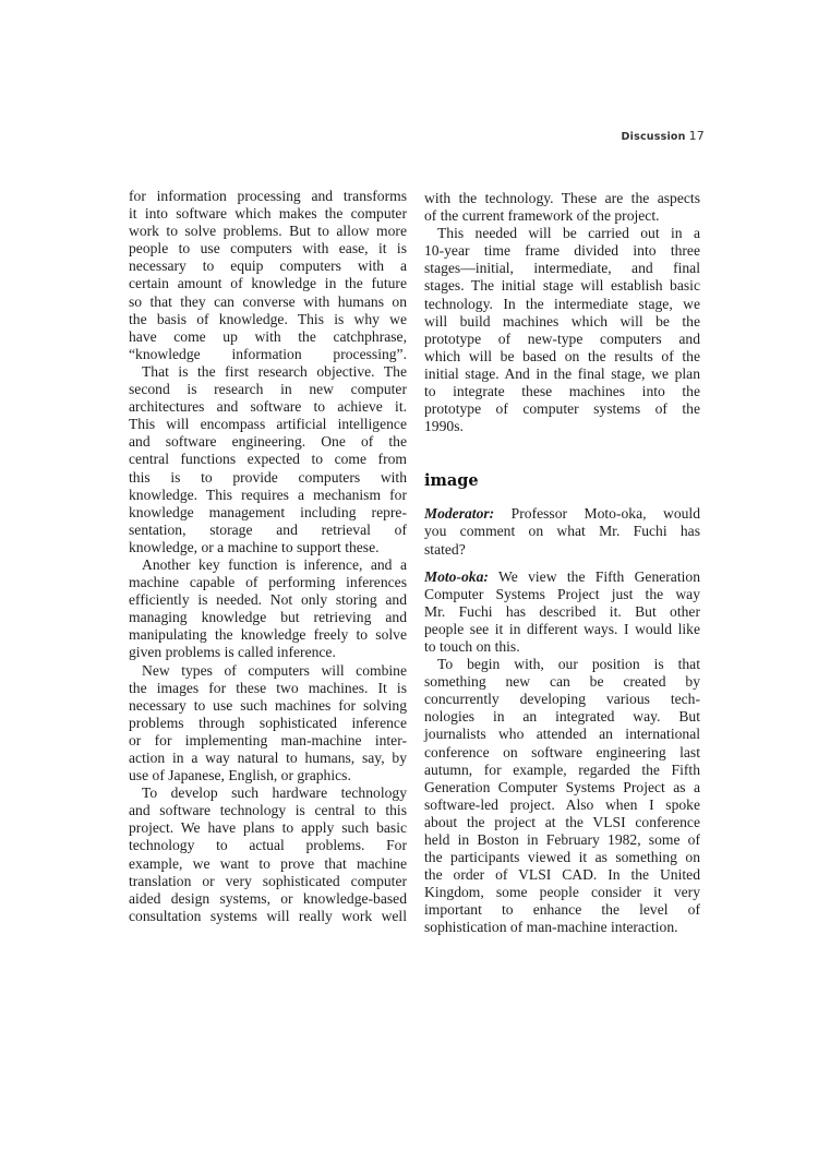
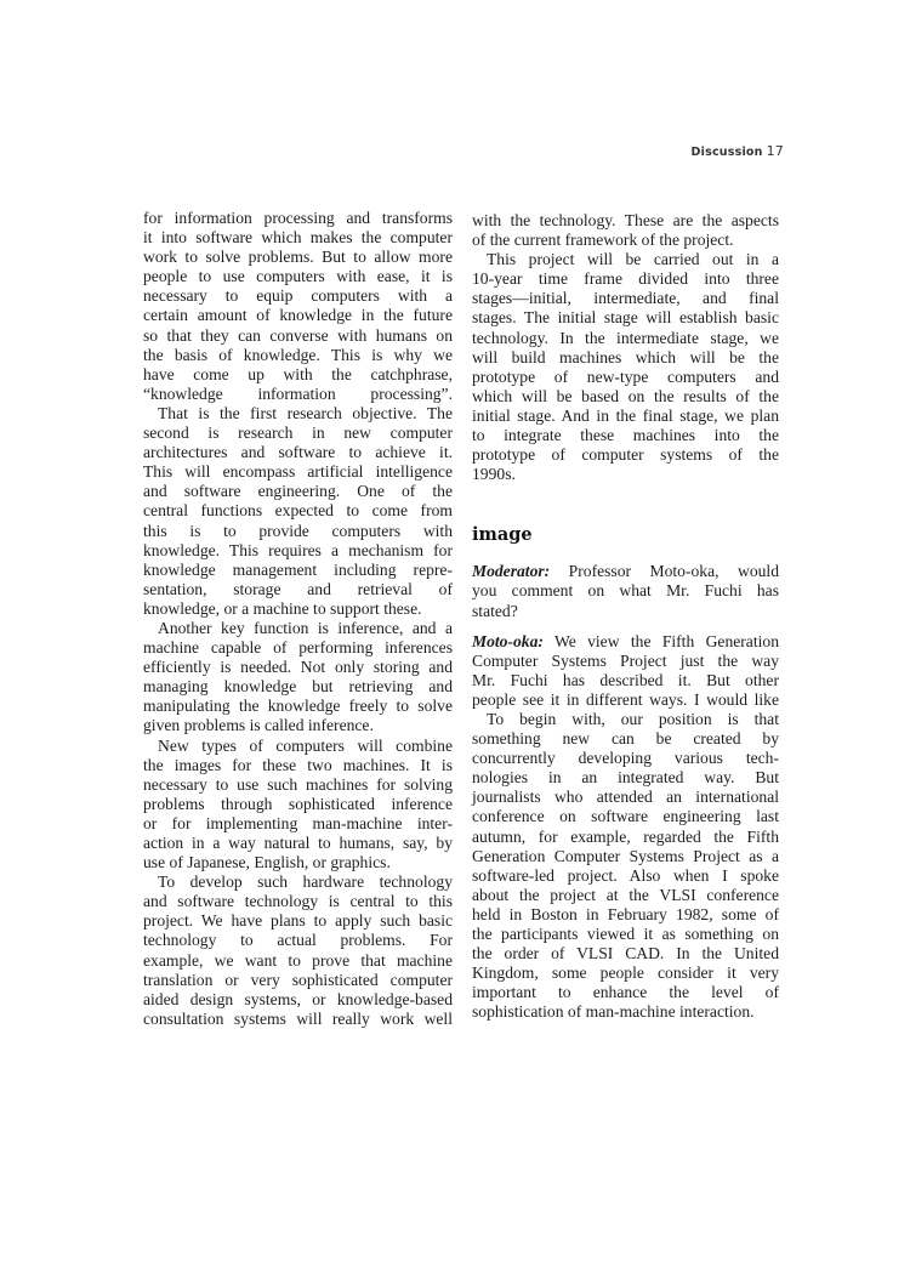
  Discussion 17
  for information processing and transforms
  it into software which makes the computer
  work to solve problems. But to allow more
  people to use computers with ease, it is
  necessary to equip computers with a
  certain amount of knowledge in the future
  so that they can converse with humans on
  the basis of knowledge. This is why we
  have come up with the catchphrase,
  “knowledge information processing”.
  That is the first research objective. The
  second is research in new computer
  architectures and software to achieve it.
  This will encompass artificial intelligence
  and software engineering. One of the
  central functions expected to come from
  this is to provide computers with
  knowledge. This requires a mechanism for
  knowledge management including repre-
  sentation, storage and retrieval of
  knowledge, or a machine to support these.
  Another key function is inference, and a
  machine capable of performing inferences
  efficiently is needed. Not only storing and
  managing knowledge but retrieving and
  manipulating the knowledge freely to solve
  given problems is called inference.
  New types of computers will combine
  the images for these two machines. It is
  necessary to use such machines for solving
  problems through sophisticated inference
  or for implementing man-machine inter-
  action in a way natural to humans, say, by
  use of Japanese, English, or graphics.
  To develop such hardware technology
  and software technology is central to this
  project. We have plans to apply such basic
  technology to actual problems. For
  example, we want to prove that machine
  translation or very sophisticated computer
  aided design systems, or knowledge-based
  consultation systems will really work well
  with the technology. These are the aspects
  of the current framework of the project.
- This needed will be carried out in a
+ This project will be carried out in a
  10-year time frame divided into three
  stages—initial, intermediate, and final
  stages. The initial stage will establish basic
  technology. In the intermediate stage, we
  will build machines which will be the
  prototype of new-type computers and
  which will be based on the results of the
  initial stage. And in the final stage, we plan
  to integrate these machines into the
  prototype of computer systems of the
  1990s.
  image
  Moderator: Professor Moto-oka, would
  you comment on what Mr. Fuchi has
  stated?
  Moto-oka: We view the Fifth Generation
  Computer Systems Project just the way
  Mr. Fuchi has described it. But other
  people see it in different ways. I would like
- to touch on this.
  To begin with, our position is that
  something new can be created by
  concurrently developing various tech-
  nologies in an integrated way. But
  journalists who attended an international
  conference on software engineering last
  autumn, for example, regarded the Fifth
  Generation Computer Systems Project as a
  software-led project. Also when I spoke
  about the project at the VLSI conference
  held in Boston in February 1982, some of
  the participants viewed it as something on
  the order of VLSI CAD. In the United
  Kingdom, some people consider it very
  important to enhance the level of
  sophistication of man-machine interaction.
